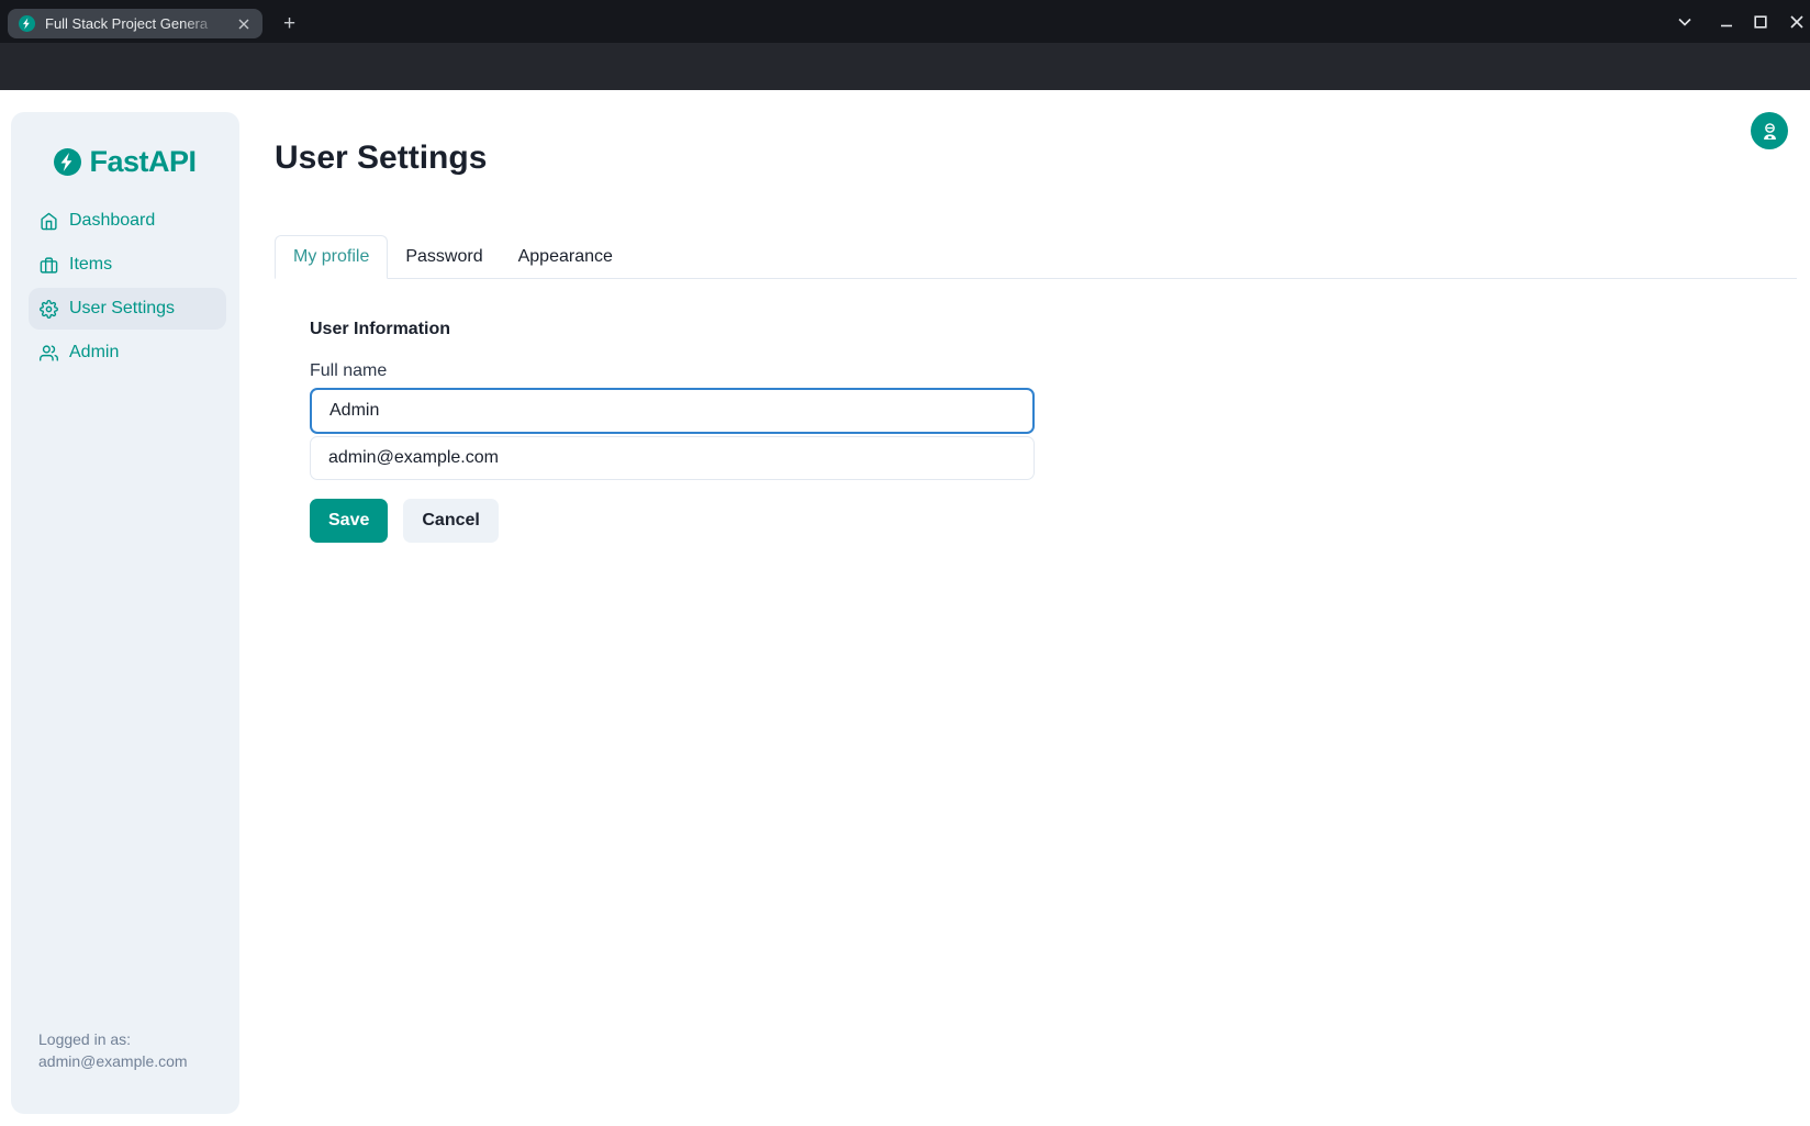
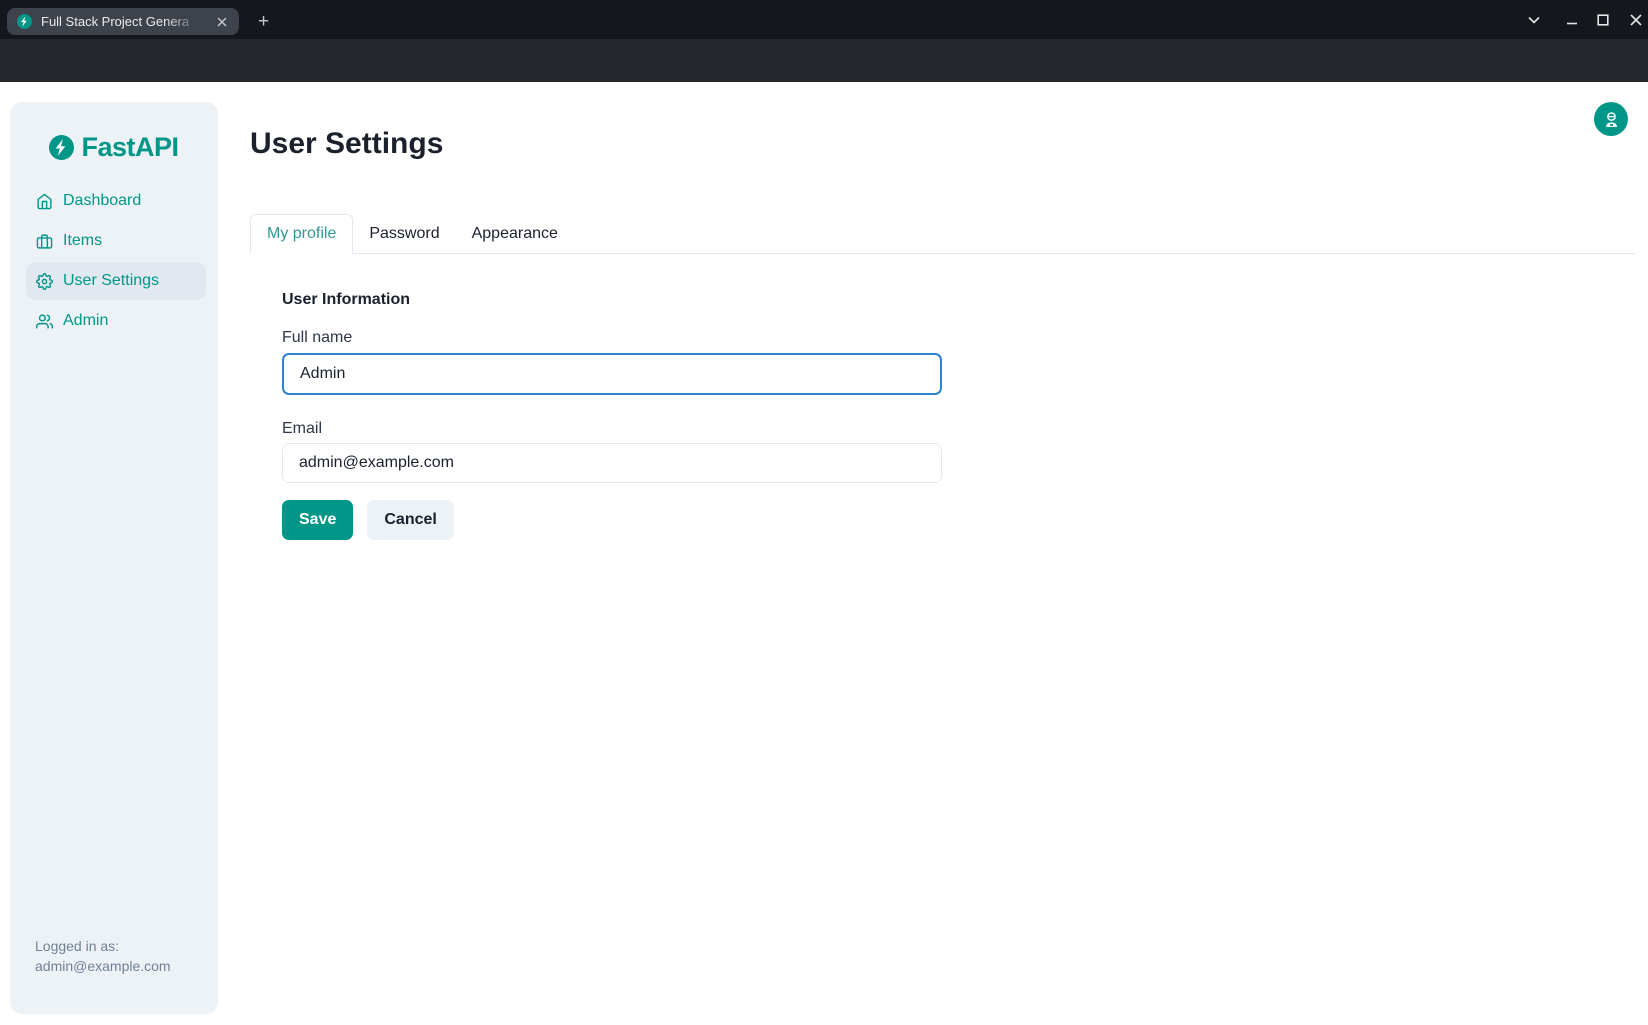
  Full Stack Project Genera
  +
  FastAPI
  Dashboard
  Items
  User Settings
  Admin
  Logged in as:
  admin@example.com
  User Settings
  My profile
  Password
  Appearance
  User Information
  Full name
  Admin
+ Email
  admin@example.com
  Save
  Cancel
